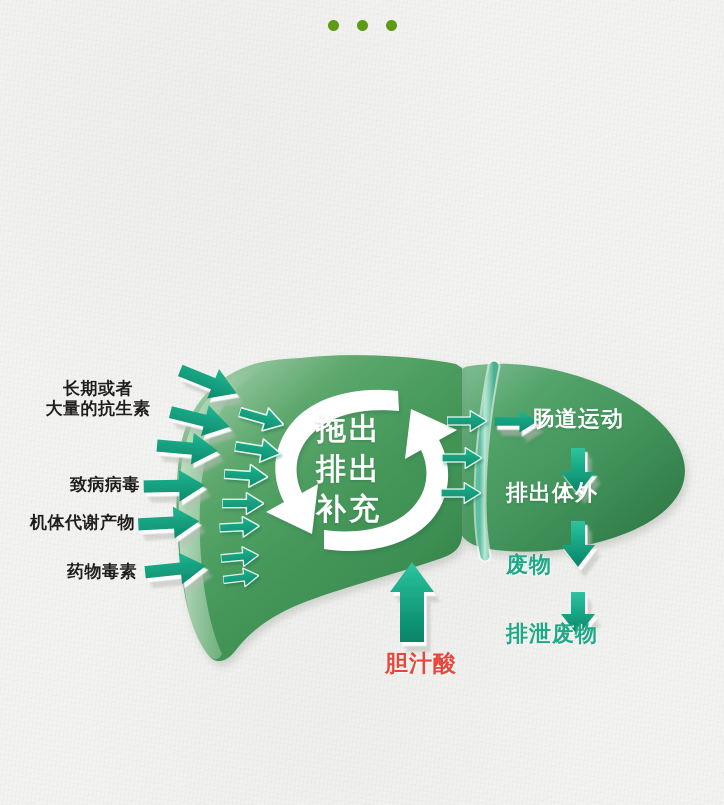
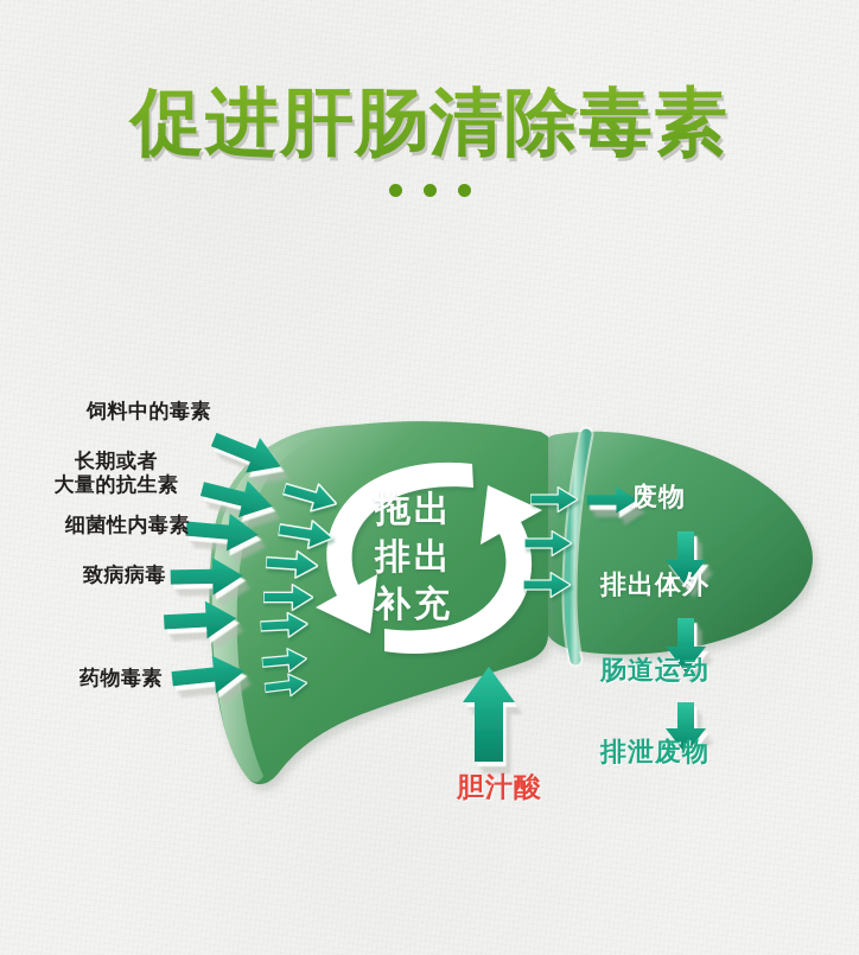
+ 促进肝肠清除毒素
+ 饲料中的毒素
  长期或者
  大量的抗生素
+ 细菌性内毒素
  致病病毒
- 机体代谢产物
  药物毒素
  拖出 排出 补充
- 肠道运动
+ 废物
  排出体外
- 废物
+ 肠道运动
  排泄废物
  胆汁酸
